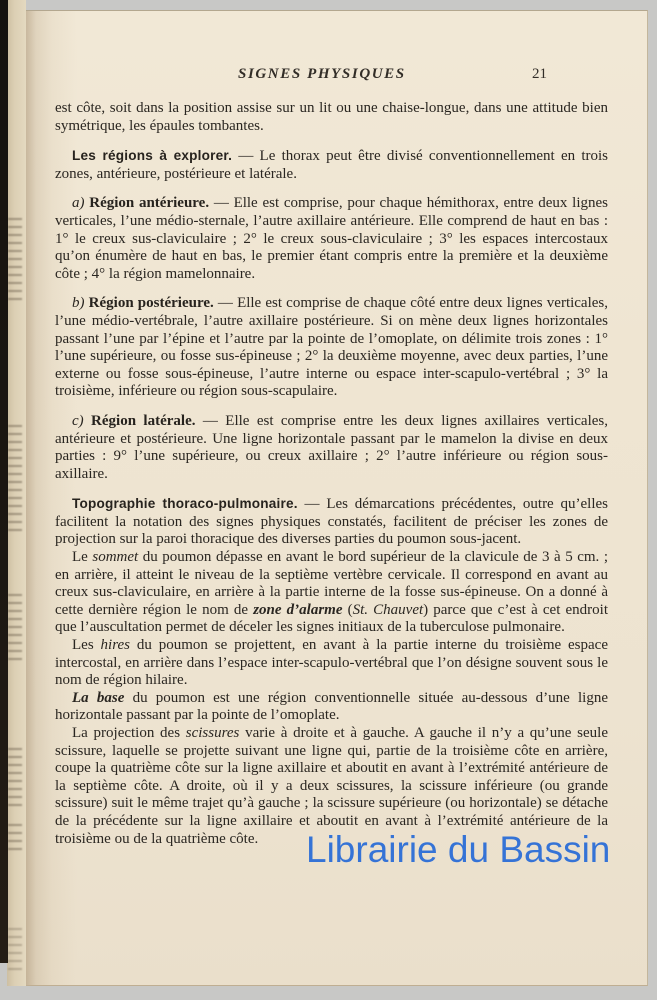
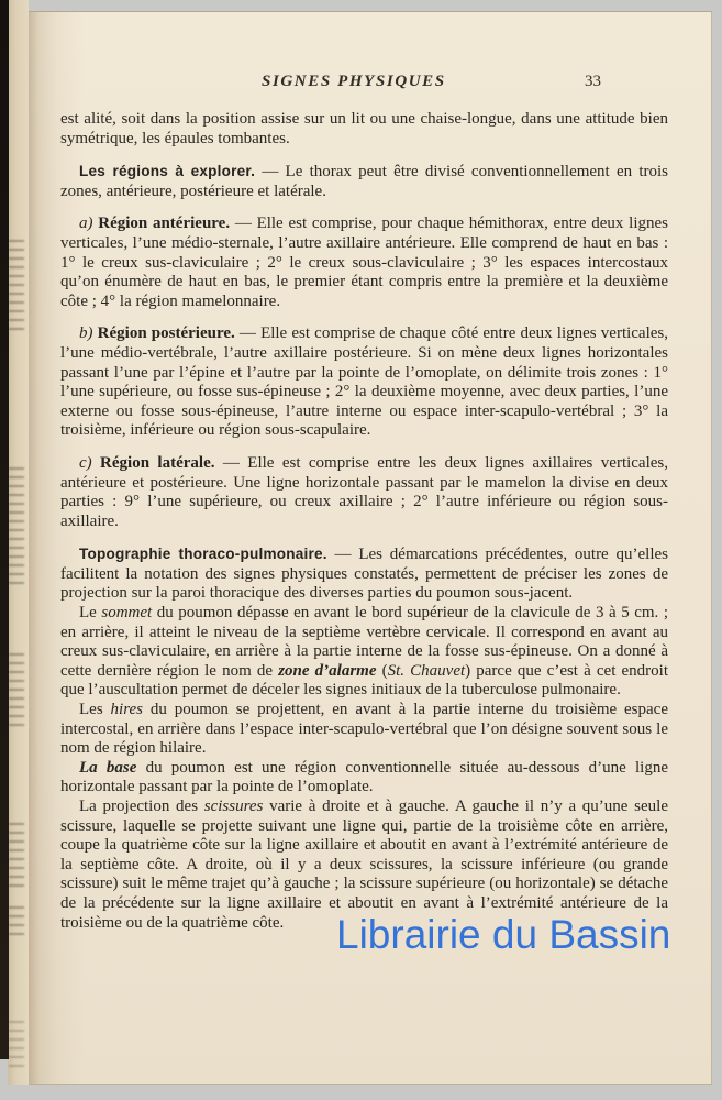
  SIGNES PHYSIQUES
- 21
+ 33
- est côte, soit dans la position assise sur un lit ou une chaise-longue, dans une attitude bien symétrique, les épaules tombantes.
+ est alité, soit dans la position assise sur un lit ou une chaise-longue, dans une attitude bien symétrique, les épaules tombantes.
  Les régions à explorer. — Le thorax peut être divisé conventionnellement en trois zones, antérieure, postérieure et latérale.
  a) Région antérieure. — Elle est comprise, pour chaque hémithorax, entre deux lignes verticales, l’une médio-sternale, l’autre axillaire antérieure. Elle comprend de haut en bas : 1° le creux sus-claviculaire ; 2° le creux sous-claviculaire ; 3° les espaces intercostaux qu’on énumère de haut en bas, le premier étant compris entre la première et la deuxième côte ; 4° la région mamelonnaire.
  b) Région postérieure. — Elle est comprise de chaque côté entre deux lignes verticales, l’une médio-vertébrale, l’autre axillaire postérieure. Si on mène deux lignes horizontales passant l’une par l’épine et l’autre par la pointe de l’omoplate, on délimite trois zones : 1° l’une supérieure, ou fosse sus-épineuse ; 2° la deuxième moyenne, avec deux parties, l’une externe ou fosse sous-épineuse, l’autre interne ou espace inter-scapulo-vertébral ; 3° la troisième, inférieure ou région sous-scapulaire.
  c) Région latérale. — Elle est comprise entre les deux lignes axillaires verticales, antérieure et postérieure. Une ligne horizontale passant par le mamelon la divise en deux parties : 9° l’une supérieure, ou creux axillaire ; 2° l’autre inférieure ou région sous-axillaire.
- Topographie thoraco-pulmonaire. — Les démarcations précédentes, outre qu’elles facilitent la notation des signes physiques constatés, facilitent de préciser les zones de projection sur la paroi thoracique des diverses parties du poumon sous-jacent.
+ Topographie thoraco-pulmonaire. — Les démarcations précédentes, outre qu’elles facilitent la notation des signes physiques constatés, permettent de préciser les zones de projection sur la paroi thoracique des diverses parties du poumon sous-jacent.
  Le sommet du poumon dépasse en avant le bord supérieur de la clavicule de 3 à 5 cm. ; en arrière, il atteint le niveau de la septième vertèbre cervicale. Il correspond en avant au creux sus-claviculaire, en arrière à la partie interne de la fosse sus-épineuse. On a donné à cette dernière région le nom de zone d’alarme (St. Chauvet) parce que c’est à cet endroit que l’auscultation permet de déceler les signes initiaux de la tuberculose pulmonaire.
  Les hires du poumon se projettent, en avant à la partie interne du troisième espace intercostal, en arrière dans l’espace inter-scapulo-vertébral que l’on désigne souvent sous le nom de région hilaire.
  La base du poumon est une région conventionnelle située au-dessous d’une ligne horizontale passant par la pointe de l’omoplate.
  La projection des scissures varie à droite et à gauche. A gauche il n’y a qu’une seule scissure, laquelle se projette suivant une ligne qui, partie de la troisième côte en arrière, coupe la quatrième côte sur la ligne axillaire et aboutit en avant à l’extrémité antérieure de la septième côte. A droite, où il y a deux scissures, la scissure inférieure (ou grande scissure) suit le même trajet qu’à gauche ; la scissure supérieure (ou horizontale) se détache de la précédente sur la ligne axillaire et aboutit en avant à l’extrémité antérieure de la troisième ou de la quatrième côte.
  Librairie du Bassin
